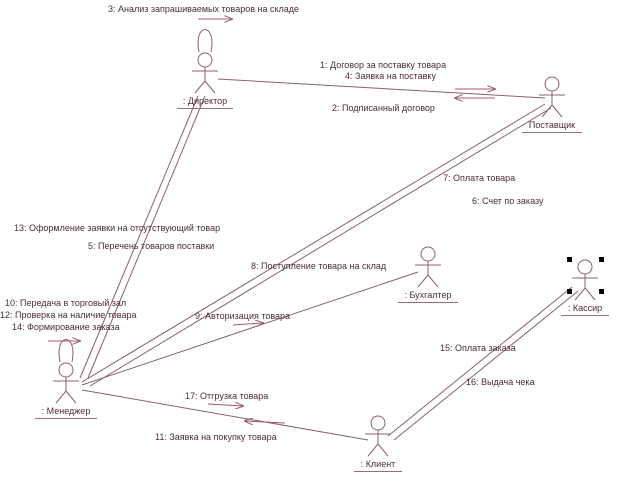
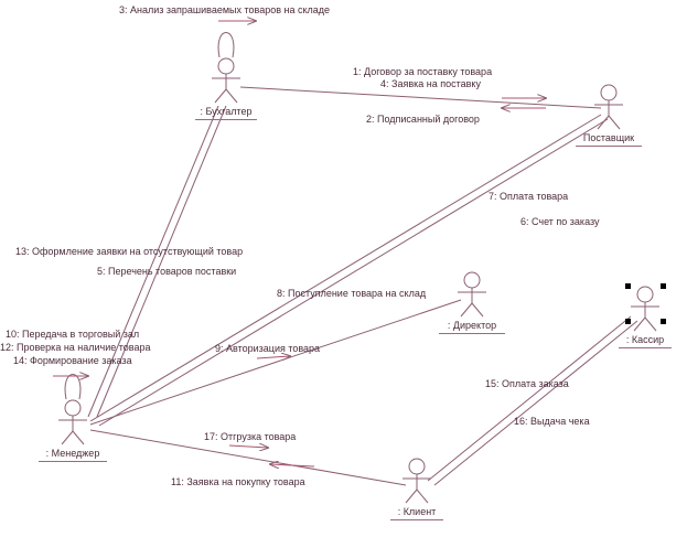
- : Директор
+ : Бухгалтер
  Поставщик
- : Бухгалтер
+ : Директор
  : Кассир
  : Менеджер
  : Клиент
  3: Анализ запрашиваемых товаров на складе
  1: Договор за поставку товара
  4: Заявка на поставку
  2: Подписанный договор
  7: Оплата товара
  6: Счет по заказу
  13: Оформление заявки на отсутствующий товар
  5: Перечень товаров поставки
  8: Поступление товара на склад
  10: Передача в торговый зал
  12: Проверка на наличие товара
  9: Авторизация товара
  14: Формирование заказа
  15: Оплата заказа
  16: Выдача чека
  17: Отгрузка товара
  11: Заявка на покупку товара
